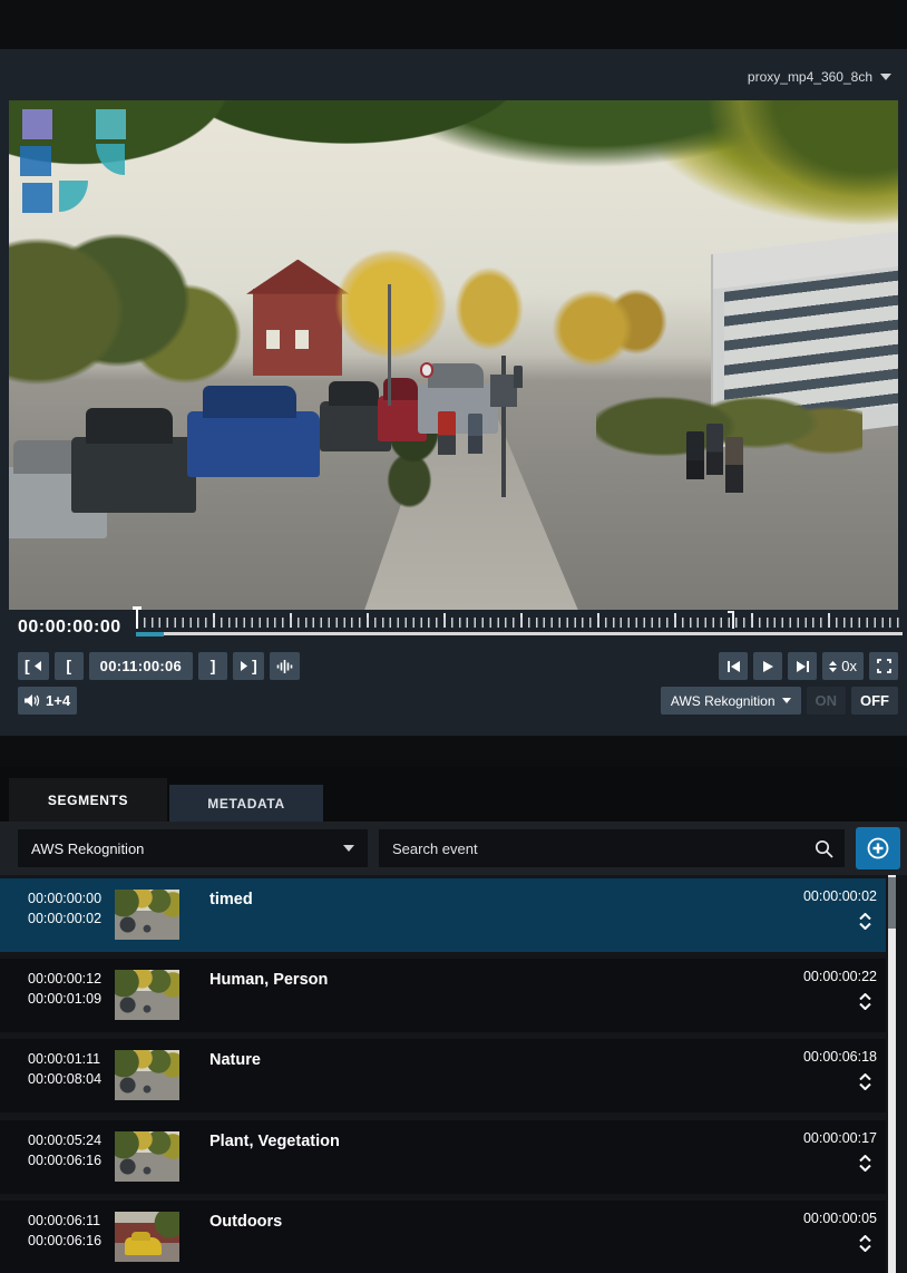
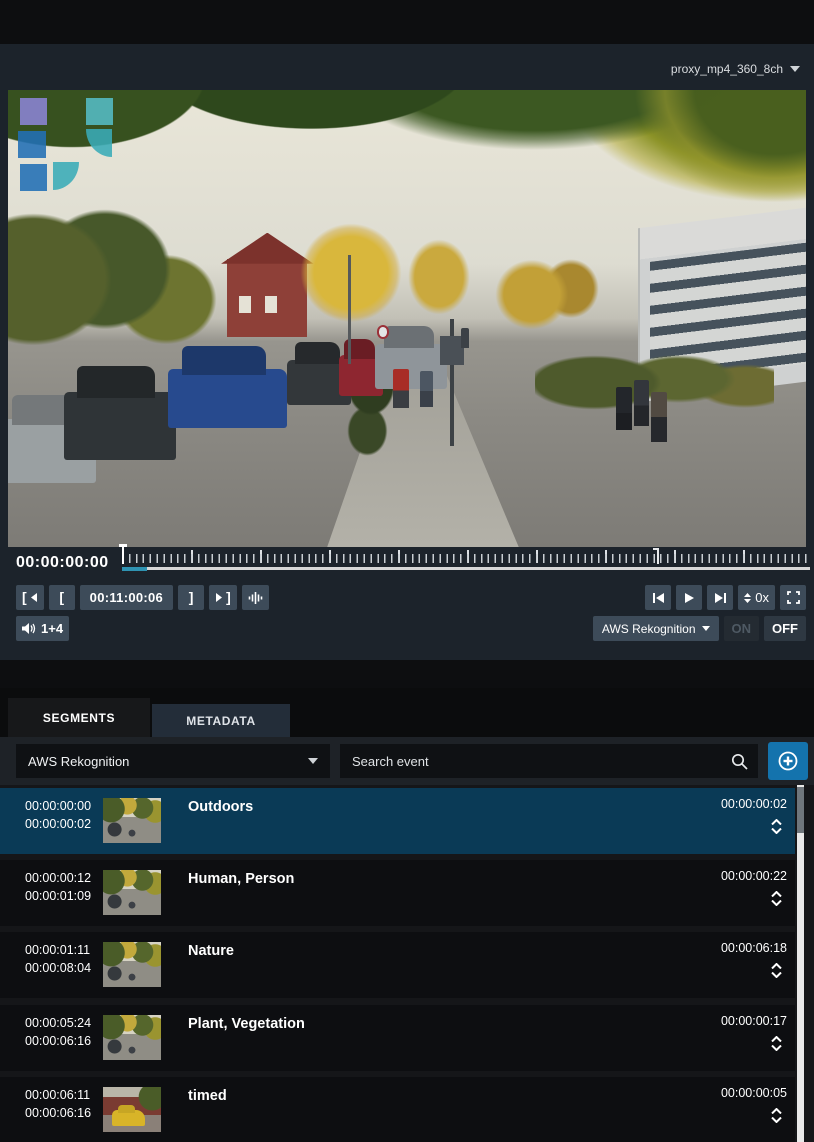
  proxy_mp4_360_8ch
  00:00:00:00
  [
  [
  00:11:00:06
  ]
  ]
  0x
  1+4
  AWS Rekognition
  ON
  OFF
  SEGMENTS
  METADATA
  AWS Rekognition
  Search event
  00:00:00:00
  00:00:00:02
- timed
+ Outdoors
  00:00:00:02
  00:00:00:12
  00:00:01:09
  Human, Person
  00:00:00:22
  00:00:01:11
  00:00:08:04
  Nature
  00:00:06:18
  00:00:05:24
  00:00:06:16
  Plant, Vegetation
  00:00:00:17
  00:00:06:11
  00:00:06:16
- Outdoors
+ timed
  00:00:00:05
